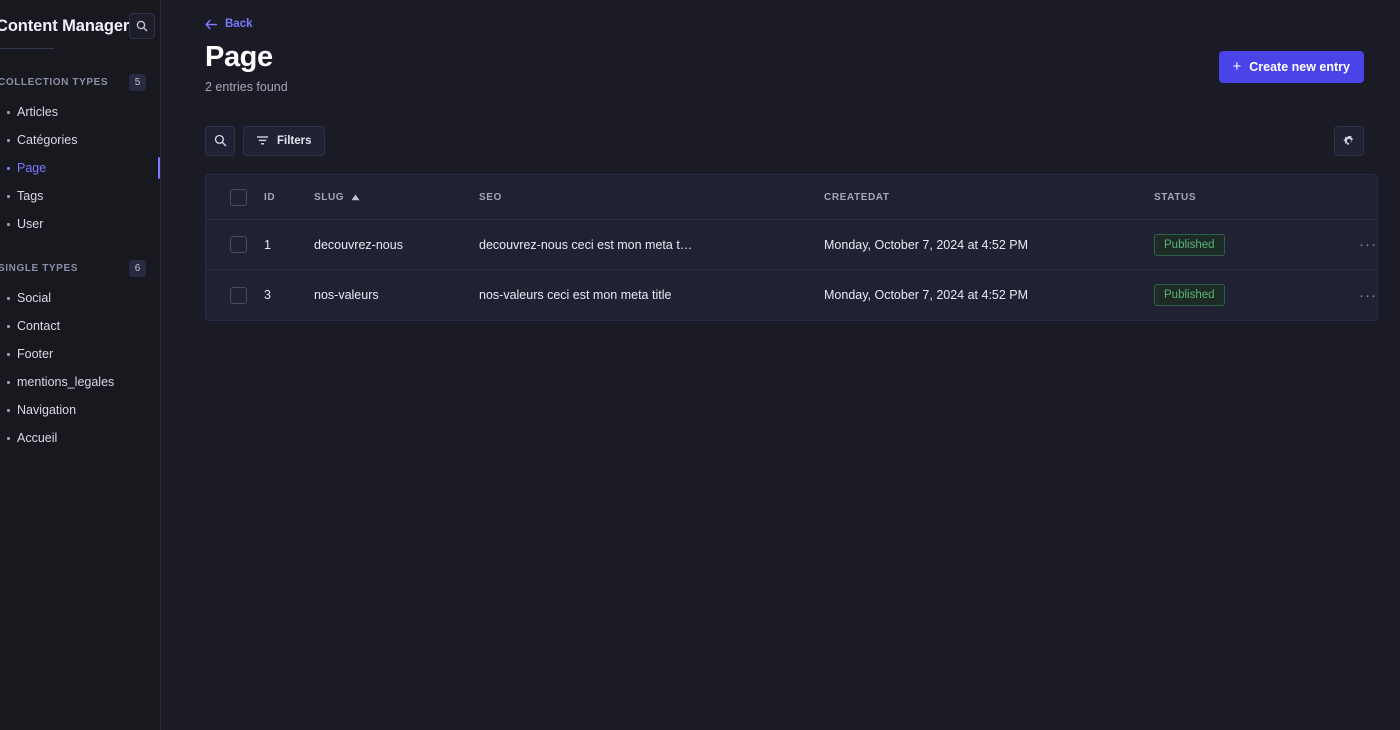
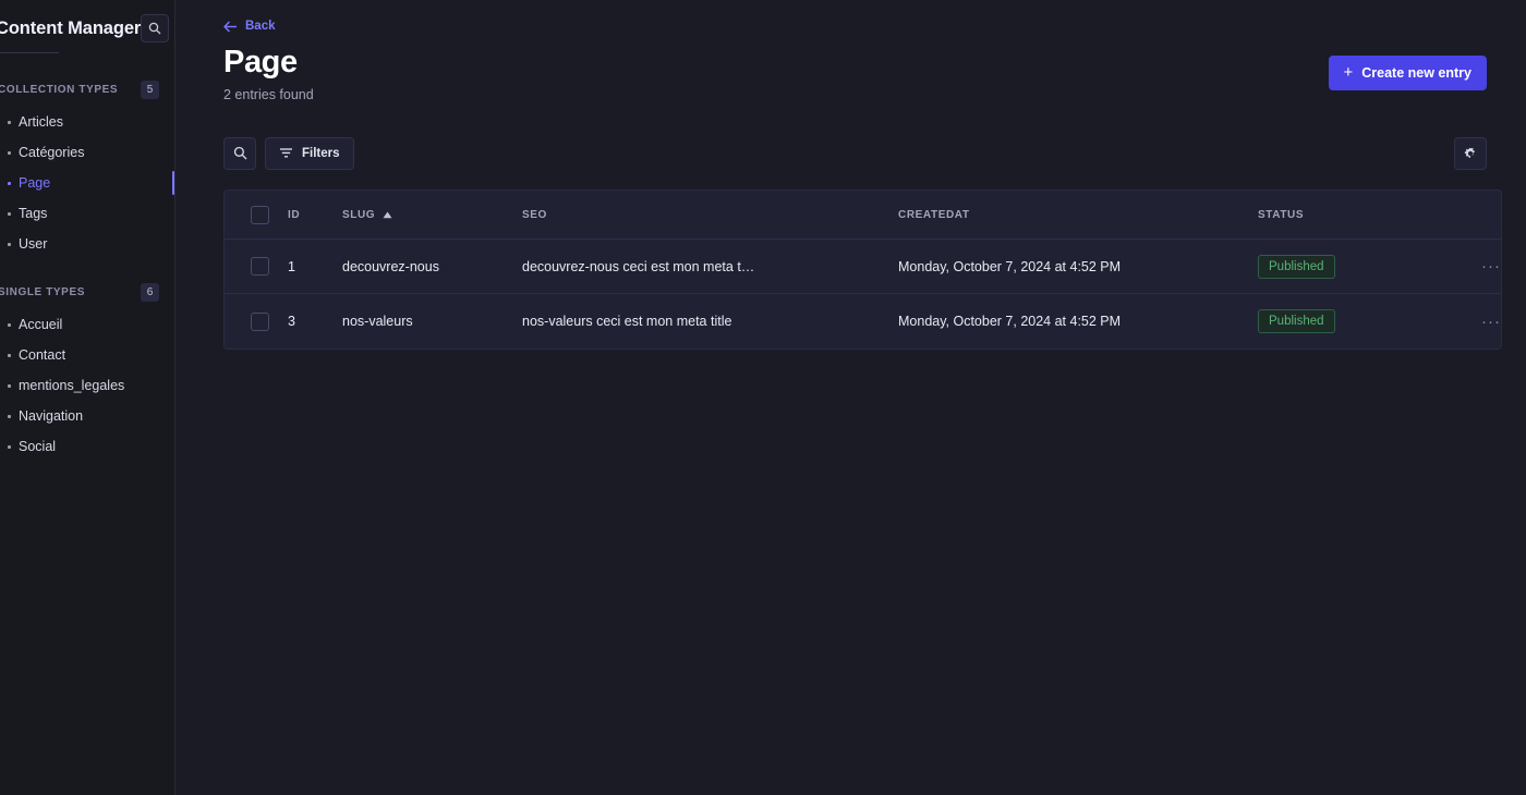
  Content Manager
  COLLECTION TYPES
  5
  Articles
  Catégories
  Page
  Tags
  User
  SINGLE TYPES
  6
- Social
+ Accueil
  Contact
- Footer
  mentions_legales
  Navigation
- Accueil
+ Social
  Back
  Page
  2 entries found
  +
  Create new entry
  Filters
  	ID	SLUG	SEO	CREATEDAT	STATUS
  	1	decouvrez-nous	decouvrez-nous ceci est mon meta t…	Monday, October 7, 2024 at 4:52 PM	Published	···
  	3	nos-valeurs	nos-valeurs ceci est mon meta title	Monday, October 7, 2024 at 4:52 PM	Published	···
